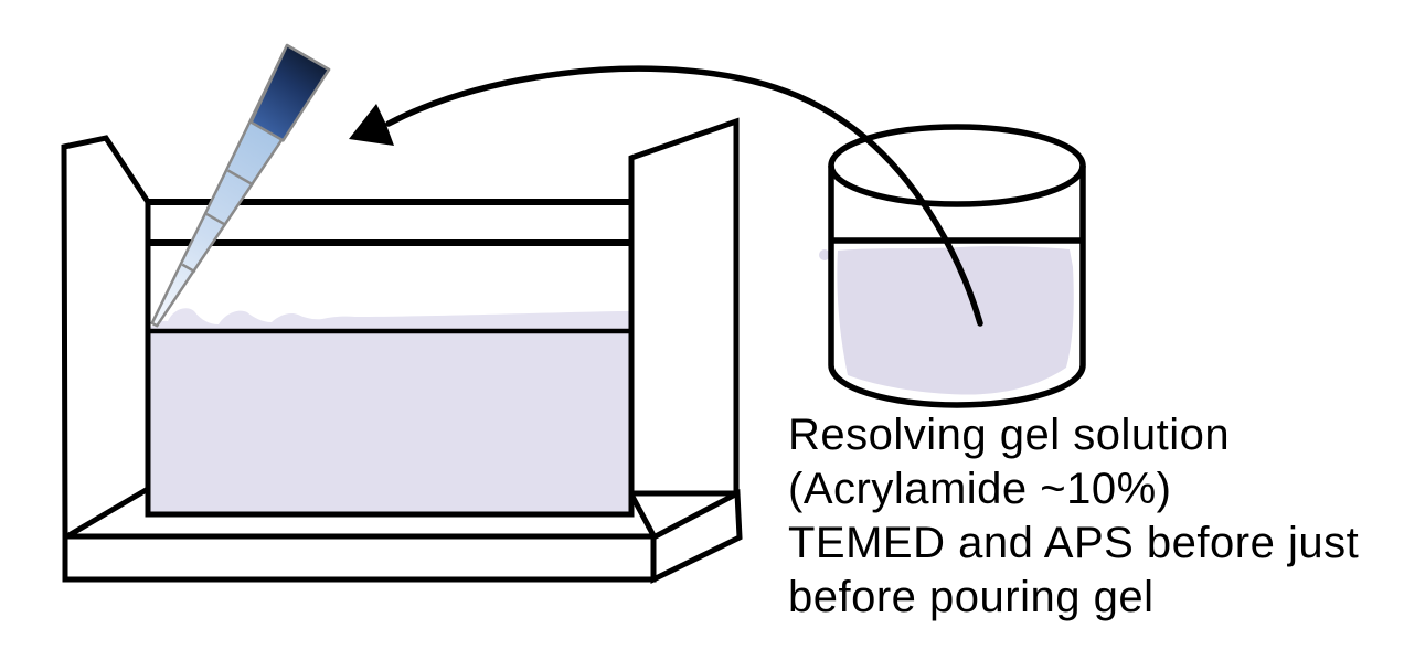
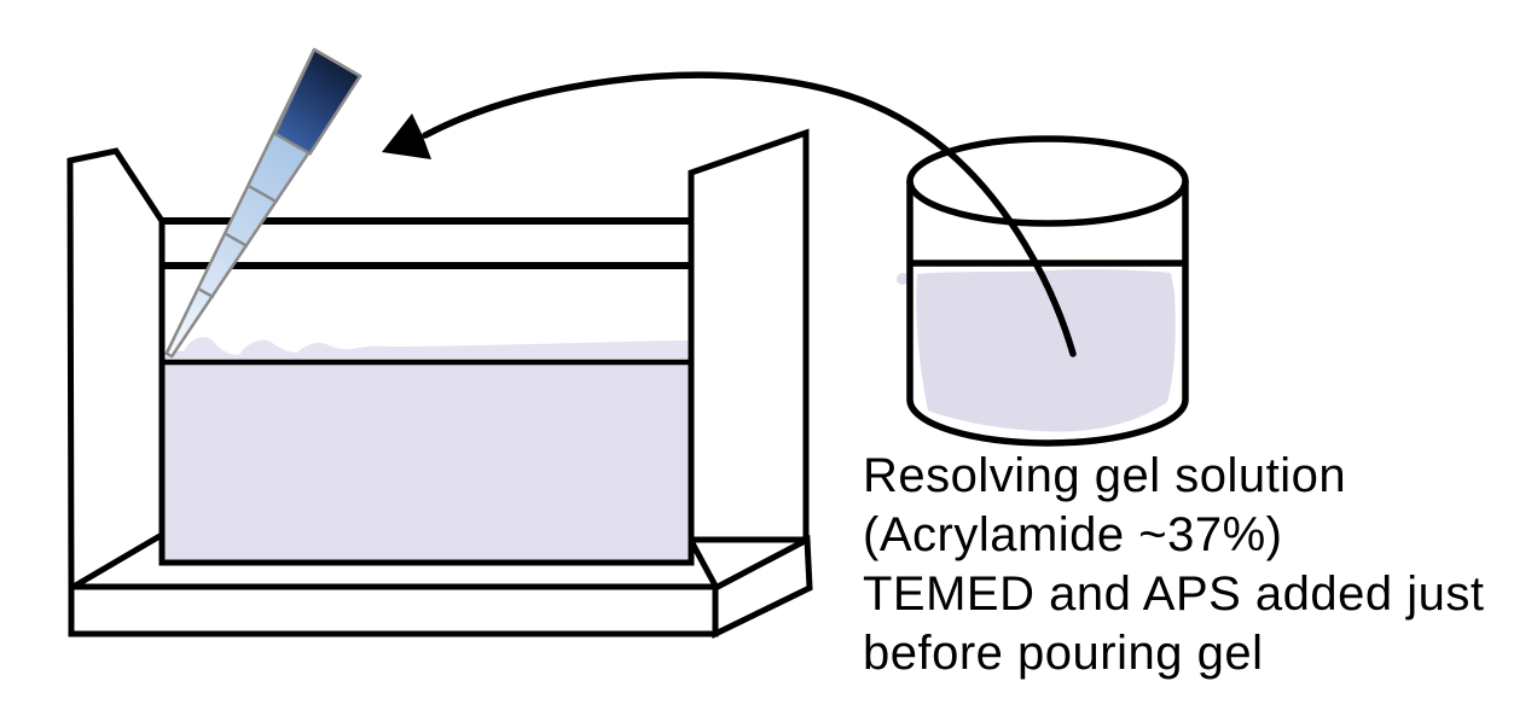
  Resolving gel solution
- (Acrylamide ~10%)
+ (Acrylamide ~37%)
- TEMED and APS before just
+ TEMED and APS added just
  before pouring gel
